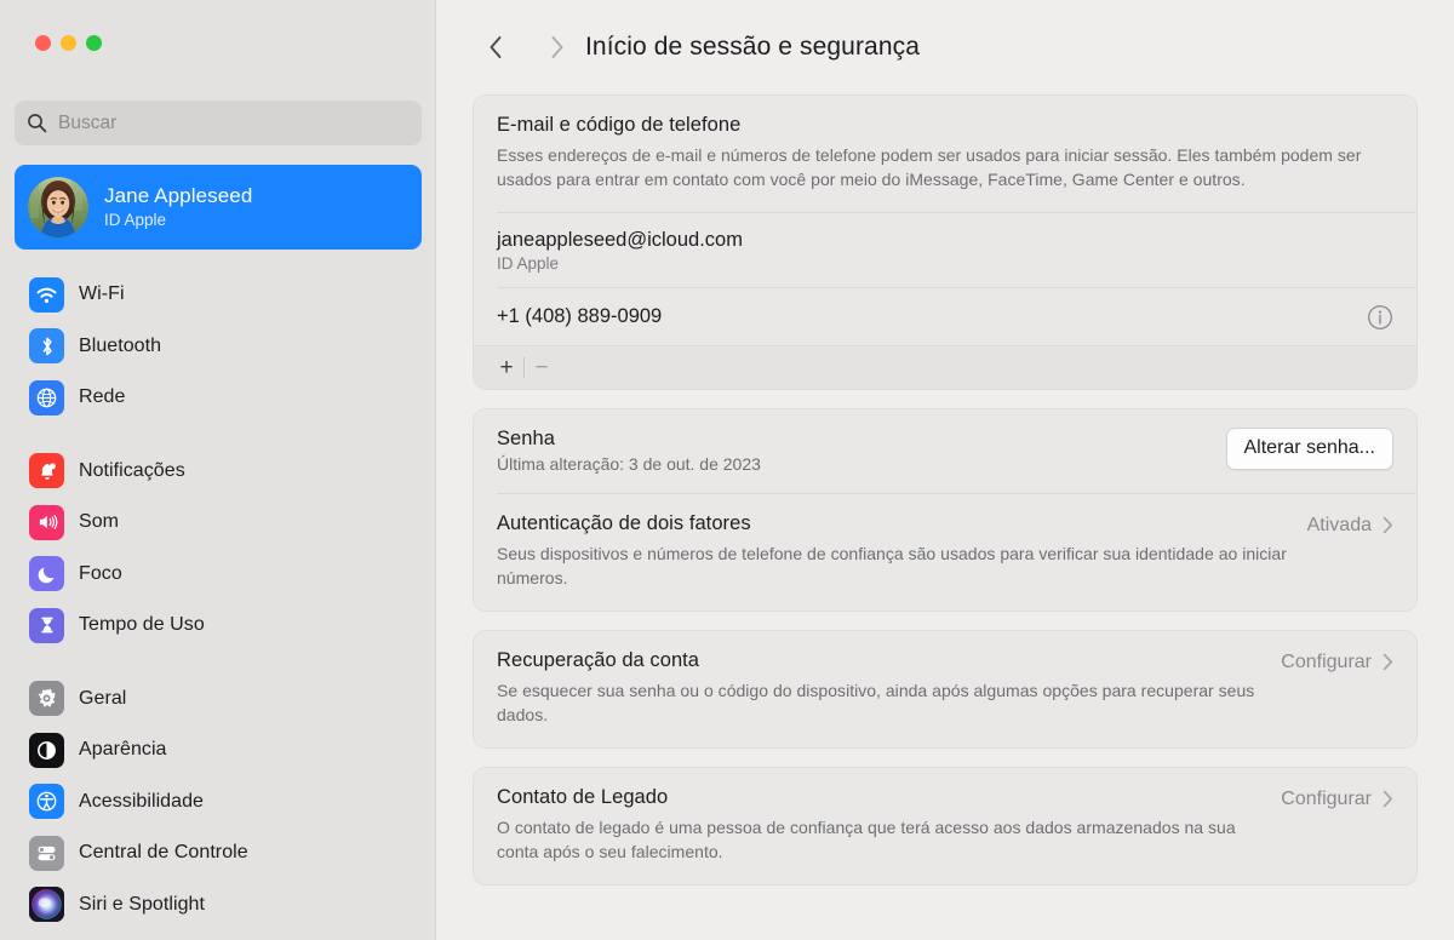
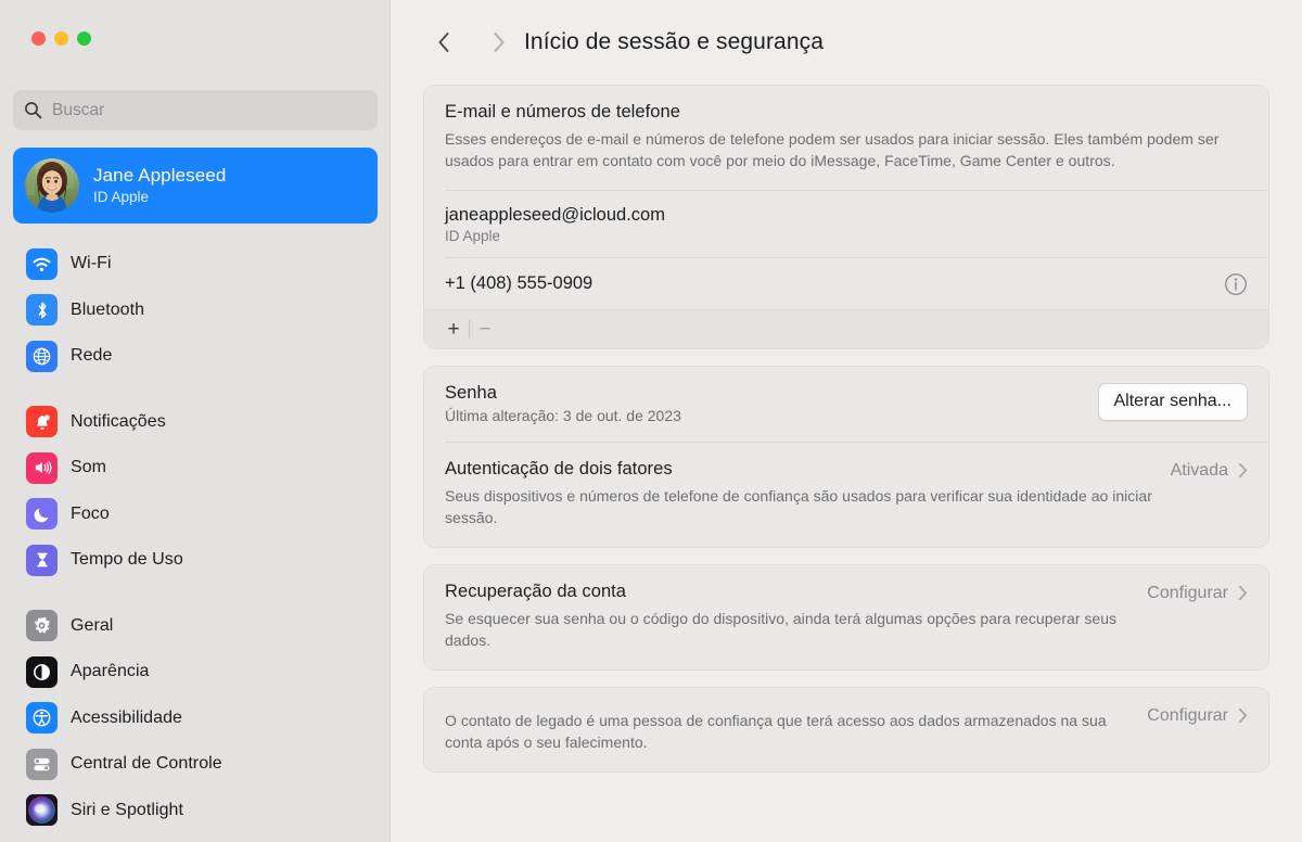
  Buscar
  Jane Appleseed
  ID Apple
  Wi-Fi
  Bluetooth
  Rede
  Notificações
  Som
  Foco
  Tempo de Uso
  Geral
  Aparência
  Acessibilidade
  Central de Controle
  Siri e Spotlight
  Início de sessão e segurança
- E-mail e código de telefone
+ E-mail e números de telefone
  Esses endereços de e-mail e números de telefone podem ser usados para iniciar sessão. Eles também podem ser usados para entrar em contato com você por meio do iMessage, FaceTime, Game Center e outros.
  janeappleseed@icloud.com
  ID Apple
- +1 (408) 889-0909
+ +1 (408) 555-0909
  +
  −
  Senha
  Última alteração: 3 de out. de 2023
  Alterar senha...
  Autenticação de dois fatores
- Seus dispositivos e números de telefone de confiança são usados para verificar sua identidade ao iniciar números.
+ Seus dispositivos e números de telefone de confiança são usados para verificar sua identidade ao iniciar sessão.
  Ativada
  Recuperação da conta
- Se esquecer sua senha ou o código do dispositivo, ainda após algumas opções para recuperar seus dados.
+ Se esquecer sua senha ou o código do dispositivo, ainda terá algumas opções para recuperar seus dados.
  Configurar
- Contato de Legado
  O contato de legado é uma pessoa de confiança que terá acesso aos dados armazenados na sua conta após o seu falecimento.
  Configurar
